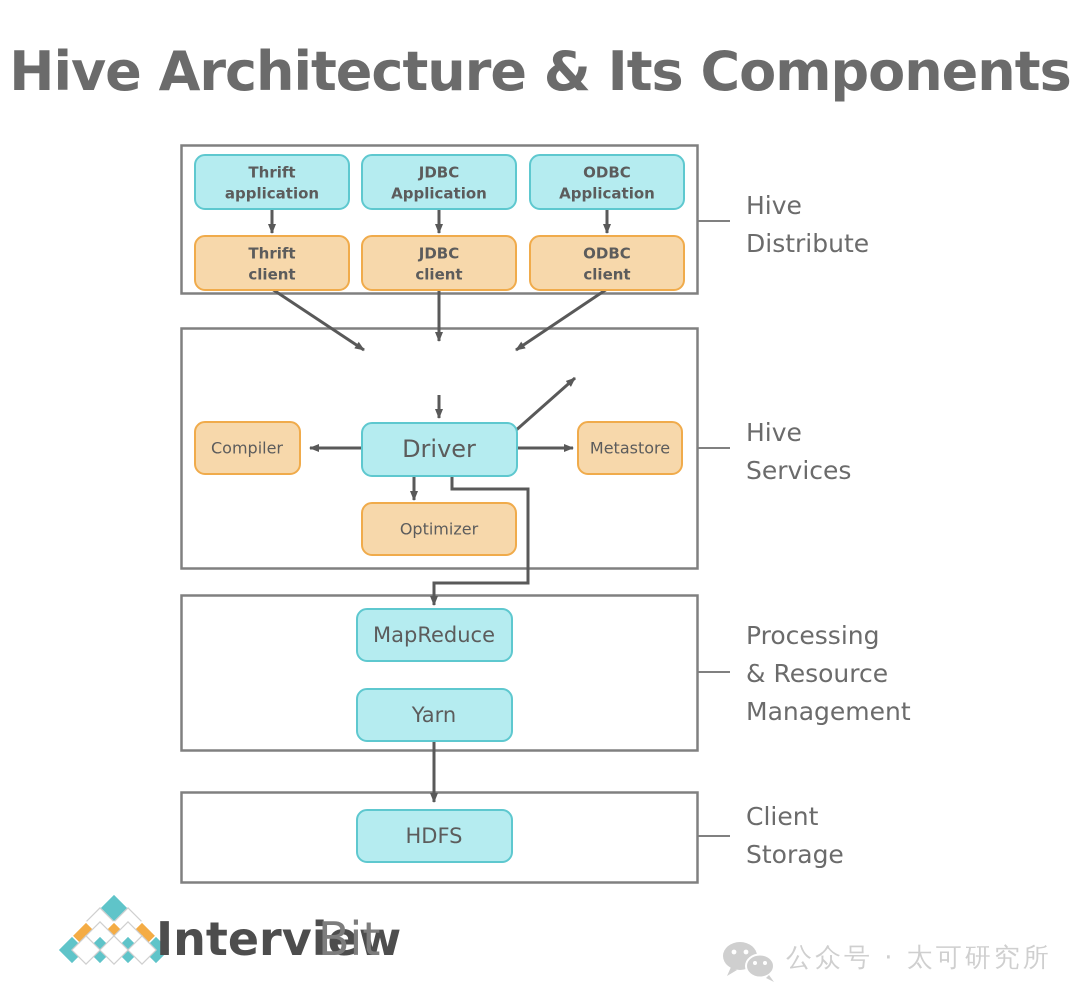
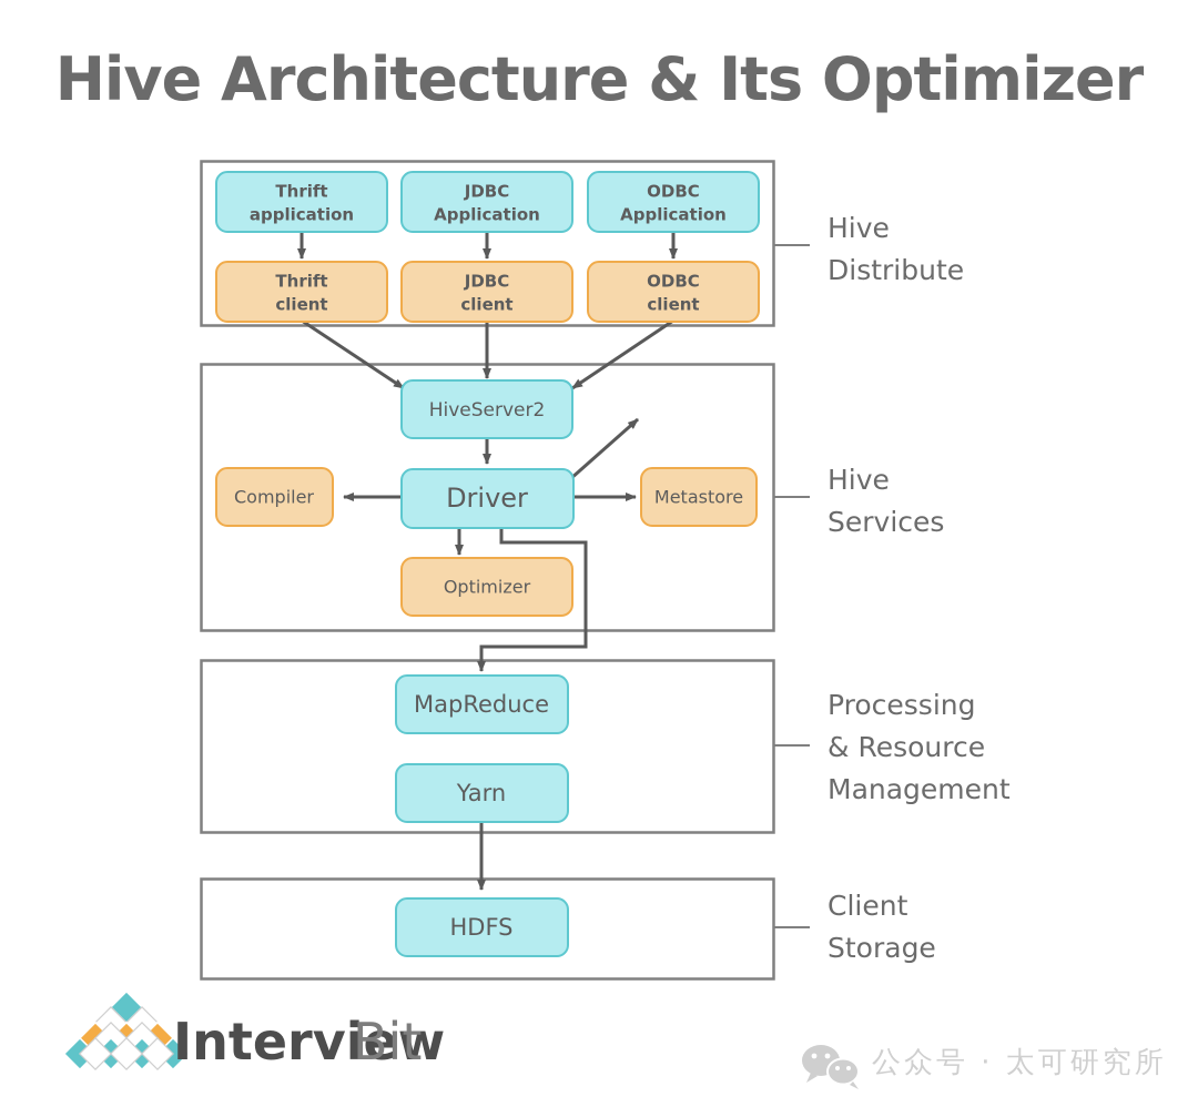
- Hive Architecture & Its Components
+ Hive Architecture & Its Optimizer
  Thrift
  application
  JDBC
  Application
  ODBC
  Application
  Thrift
  client
  JDBC
  client
  ODBC
  client
+ HiveServer2
  Compiler
  Driver
  Metastore
  Optimizer
  MapReduce
  Yarn
  HDFS
  Hive
  Distribute
  Hive
  Services
  Processing
  & Resource
  Management
  Client
  Storage
  Interview
  Bit
  公众号 · 太可研究所
